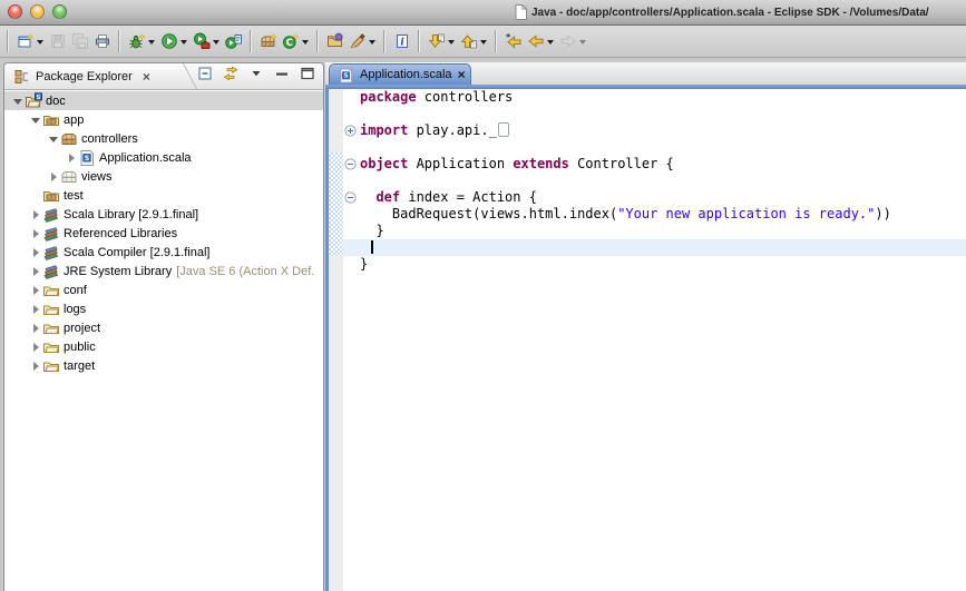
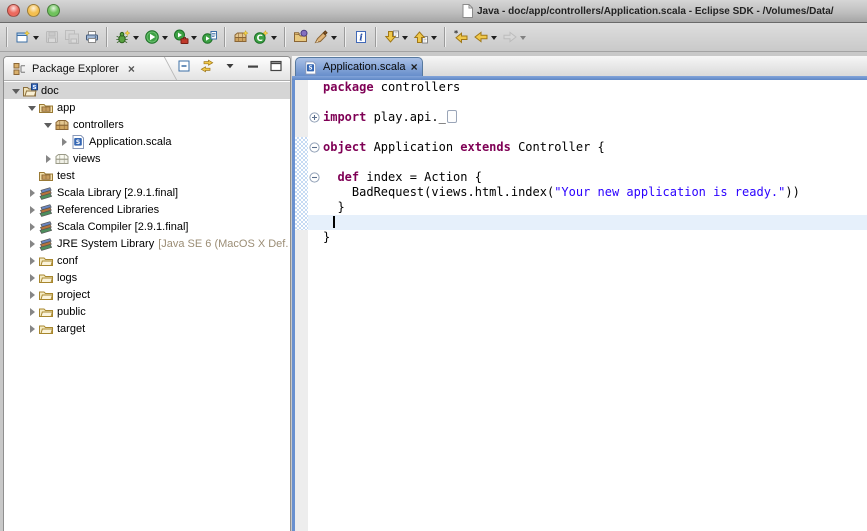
  Java - doc/app/controllers/Application.scala - Eclipse SDK - /Volumes/Data/
  C
  i
  *
  Package Explorer
  ×
  doc
  app
  controllers
  Application.scala
  views
  test
  Scala Library [2.9.1.final]
  Referenced Libraries
  Scala Compiler [2.9.1.final]
  JRE System Library
- [Java SE 6 (Action X Def.
+ [Java SE 6 (MacOS X Def.
  conf
  logs
  project
  public
  target
  Application.scala
  ×
  package controllers
  import play.api._
  object Application extends Controller {
  def index = Action {
  BadRequest(views.html.index("Your new application is ready."))
  }
  }
